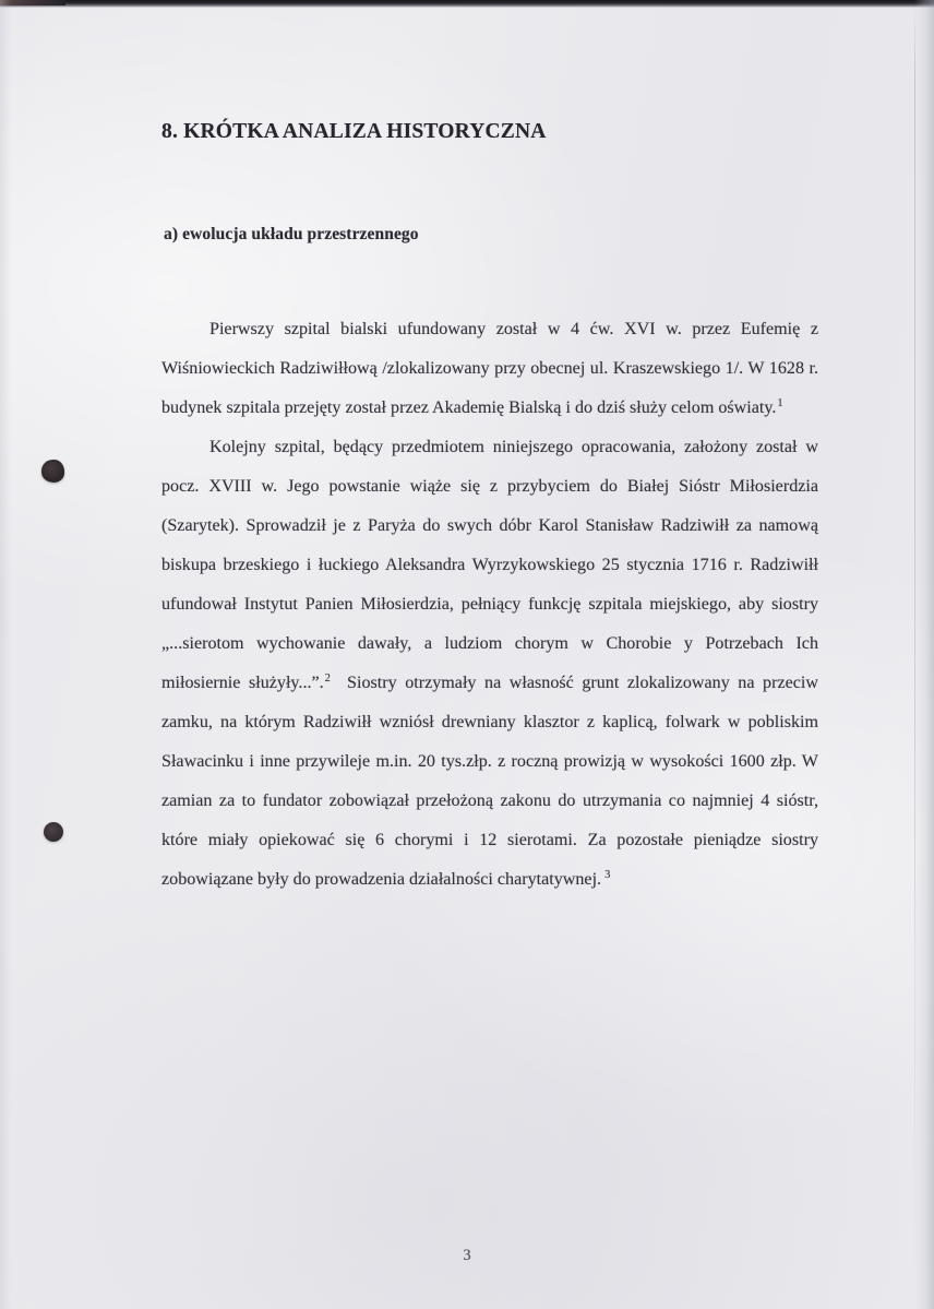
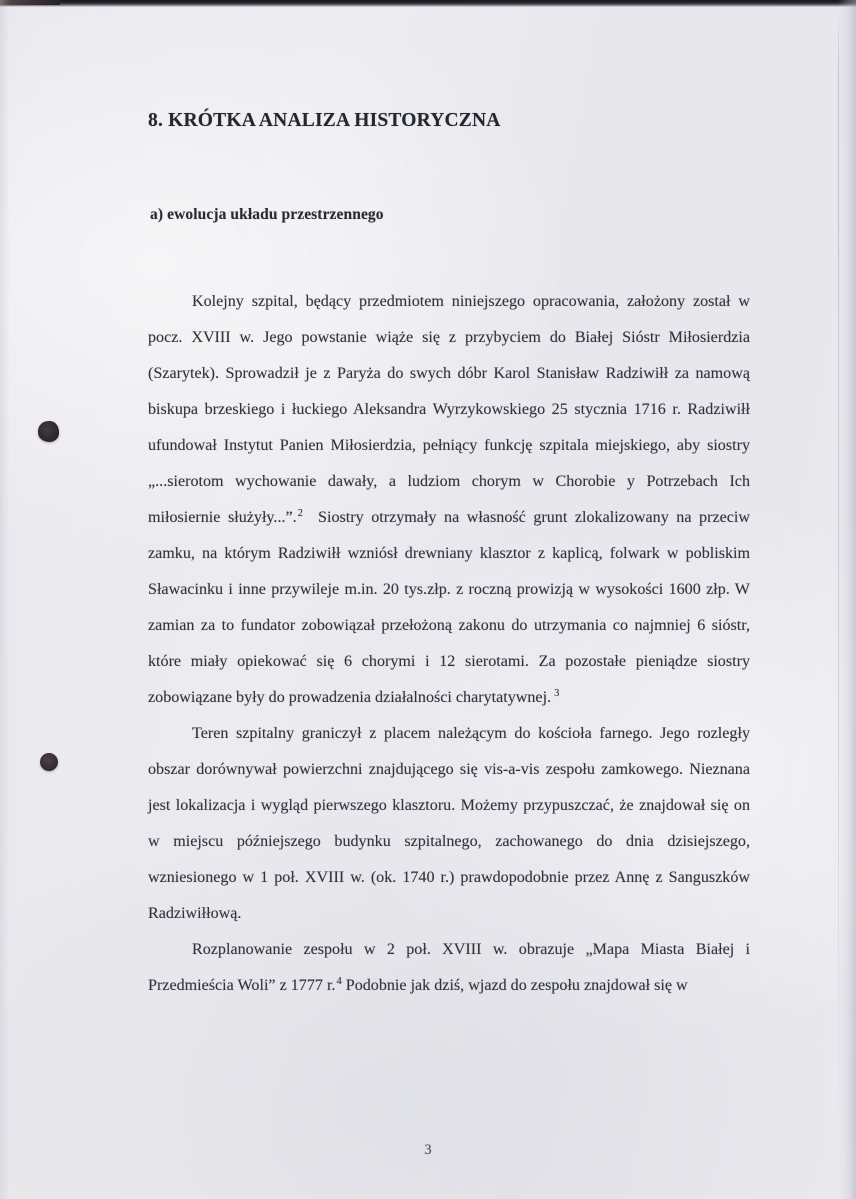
  8. KRÓTKA ANALIZA HISTORYCZNA
  a) ewolucja układu przestrzennego
- Pierwszy szpital bialski ufundowany został w 4 ćw. XVI w. przez Eufemię z Wiśniowieckich Radziwiłłową /zlokalizowany przy obecnej ul. Kraszewskiego 1/. W 1628 r. budynek szpitala przejęty został przez Akademię Bialską i do dziś służy celom oświaty.1
- Kolejny szpital, będący przedmiotem niniejszego opracowania, założony został w pocz. XVIII w. Jego powstanie wiąże się z przybyciem do Białej Sióstr Miłosierdzia (Szarytek). Sprowadził je z Paryża do swych dóbr Karol Stanisław Radziwiłł za namową biskupa brzeskiego i łuckiego Aleksandra Wyrzykowskiego 25 stycznia 1716 r. Radziwiłł ufundował Instytut Panien Miłosierdzia, pełniący funkcję szpitala miejskiego, aby siostry „...sierotom wychowanie dawały, a ludziom chorym w Chorobie y Potrzebach Ich miłosiernie służyły...”.2 Siostry otrzymały na własność grunt zlokalizowany na przeciw zamku, na którym Radziwiłł wzniósł drewniany klasztor z kaplicą, folwark w pobliskim Sławacinku i inne przywileje m.in. 20 tys.złp. z roczną prowizją w wysokości 1600 złp. W zamian za to fundator zobowiązał przełożoną zakonu do utrzymania co najmniej 4 sióstr, które miały opiekować się 6 chorymi i 12 sierotami. Za pozostałe pieniądze siostry zobowiązane były do prowadzenia działalności charytatywnej. 3
+ Kolejny szpital, będący przedmiotem niniejszego opracowania, założony został w pocz. XVIII w. Jego powstanie wiąże się z przybyciem do Białej Sióstr Miłosierdzia (Szarytek). Sprowadził je z Paryża do swych dóbr Karol Stanisław Radziwiłł za namową biskupa brzeskiego i łuckiego Aleksandra Wyrzykowskiego 25 stycznia 1716 r. Radziwiłł ufundował Instytut Panien Miłosierdzia, pełniący funkcję szpitala miejskiego, aby siostry „...sierotom wychowanie dawały, a ludziom chorym w Chorobie y Potrzebach Ich miłosiernie służyły...”.2 Siostry otrzymały na własność grunt zlokalizowany na przeciw zamku, na którym Radziwiłł wzniósł drewniany klasztor z kaplicą, folwark w pobliskim Sławacinku i inne przywileje m.in. 20 tys.złp. z roczną prowizją w wysokości 1600 złp. W zamian za to fundator zobowiązał przełożoną zakonu do utrzymania co najmniej 6 sióstr, które miały opiekować się 6 chorymi i 12 sierotami. Za pozostałe pieniądze siostry zobowiązane były do prowadzenia działalności charytatywnej. 3
+ Teren szpitalny graniczył z placem należącym do kościoła farnego. Jego rozległy obszar dorównywał powierzchni znajdującego się vis-a-vis zespołu zamkowego. Nieznana jest lokalizacja i wygląd pierwszego klasztoru. Możemy przypuszczać, że znajdował się on w miejscu późniejszego budynku szpitalnego, zachowanego do dnia dzisiejszego, wzniesionego w 1 poł. XVIII w. (ok. 1740 r.) prawdopodobnie przez Annę z Sanguszków Radziwiłłową.
+ Rozplanowanie zespołu w 2 poł. XVIII w. obrazuje „Mapa Miasta Białej i Przedmieścia Woli” z 1777 r.4 Podobnie jak dziś, wjazd do zespołu znajdował się w
  3
